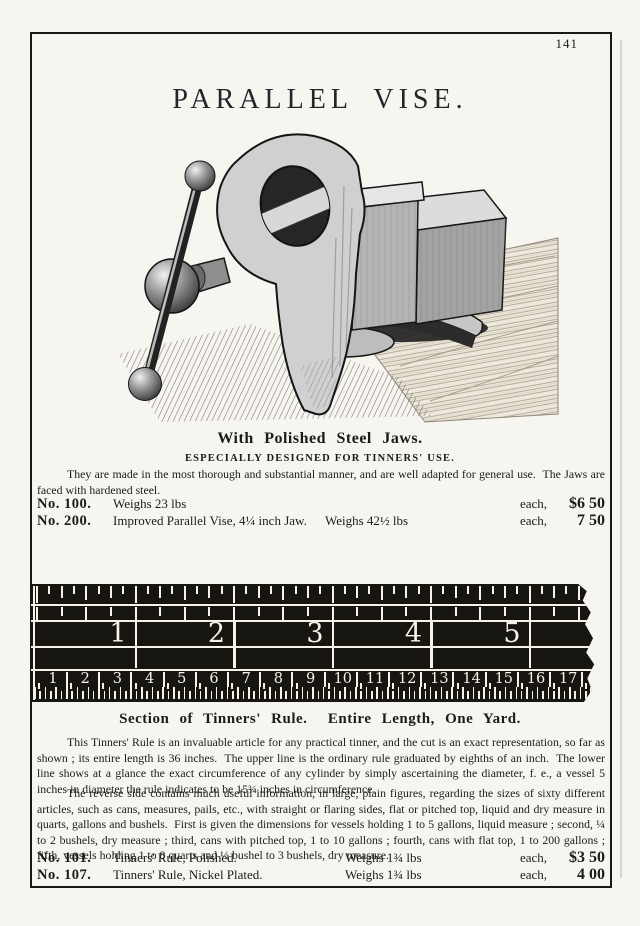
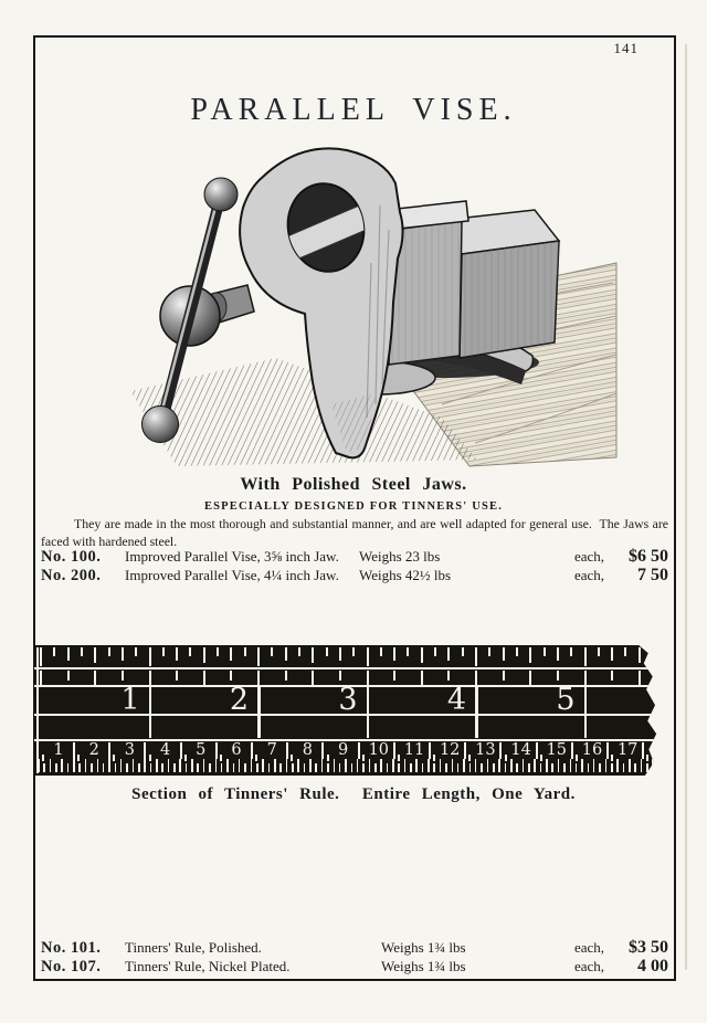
  141
  PARALLEL VISE.
  With Polished Steel Jaws.
  ESPECIALLY DESIGNED FOR TINNERS' USE.
  They are made in the most thorough and substantial manner, and are well adapted for general use. The Jaws are faced with hardened steel.
  No. 100.
+ Improved Parallel Vise, 3⅝ inch Jaw.
  Weighs 23 lbs
  each,
  $6 50
  No. 200.
  Improved Parallel Vise, 4¼ inch Jaw.
  Weighs 42½ lbs
  each,
  7 50
  1
  2
  3
  4
  5
  1
  2
  3
  4
  5
  6
  7
  8
  9
  10
  11
  12
  13
  14
  15
  16
  17
  Section of Tinners' Rule. Entire Length, One Yard.
- This Tinners' Rule is an invaluable article for any practical tinner, and the cut is an exact representation, so far as shown ; its entire length is 36 inches. The upper line is the ordinary rule graduated by eighths of an inch. The lower line shows at a glance the exact circumference of any cylinder by simply ascertaining the diameter, f. e., a vessel 5 inches in diameter the rule indicates to be 15¾ inches in circumference.
- The reverse side contains much useful information, in large, plain figures, regarding the sizes of sixty different articles, such as cans, measures, pails, etc., with straight or flaring sides, flat or pitched top, liquid and dry measure in quarts, gallons and bushels. First is given the dimensions for vessels holding 1 to 5 gallons, liquid measure ; second, ¼ to 2 bushels, dry measure ; third, cans with pitched top, 1 to 10 gallons ; fourth, cans with flat top, 1 to 200 gallons ; fifth, vessels holding 1 to 8 quarts and ½ bushel to 3 bushels, dry measure.
  No. 101.
  Tinners' Rule, Polished.
  Weighs 1¾ lbs
  each,
  $3 50
  No. 107.
  Tinners' Rule, Nickel Plated.
  Weighs 1¾ lbs
  each,
  4 00
